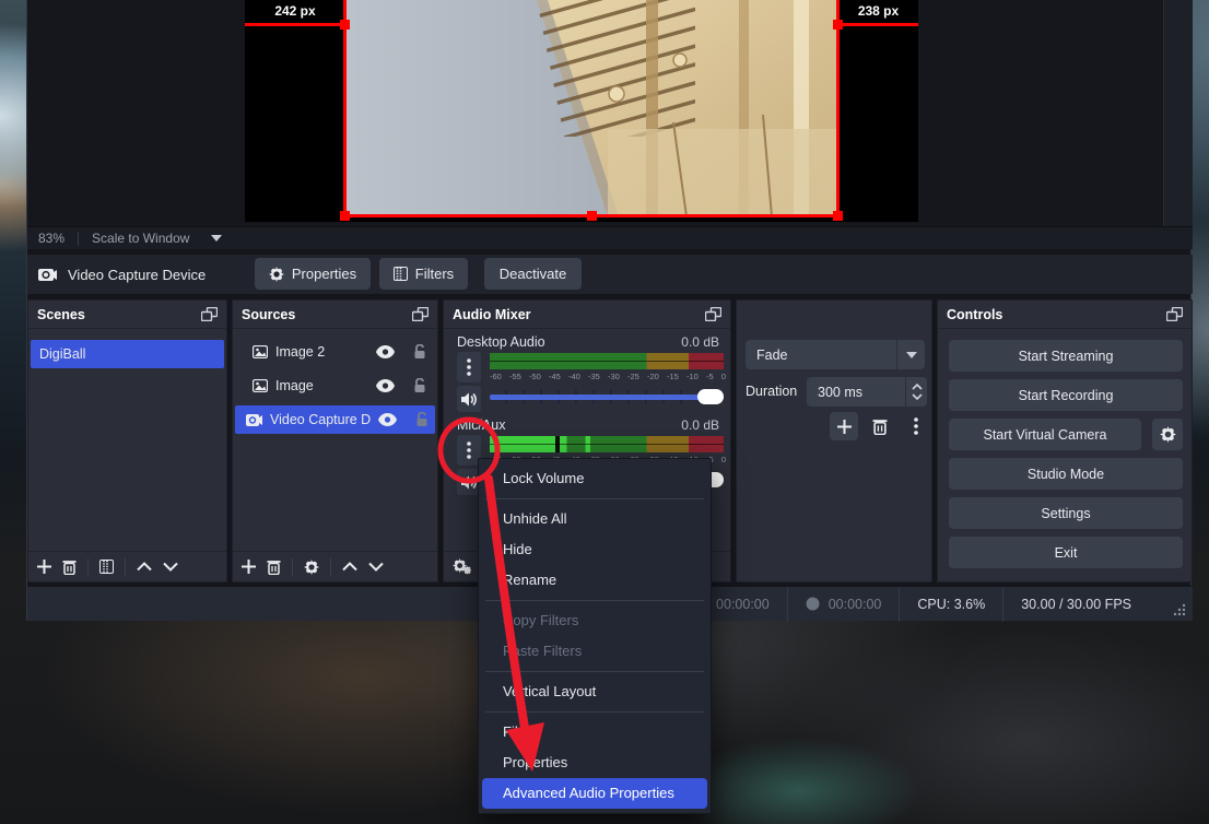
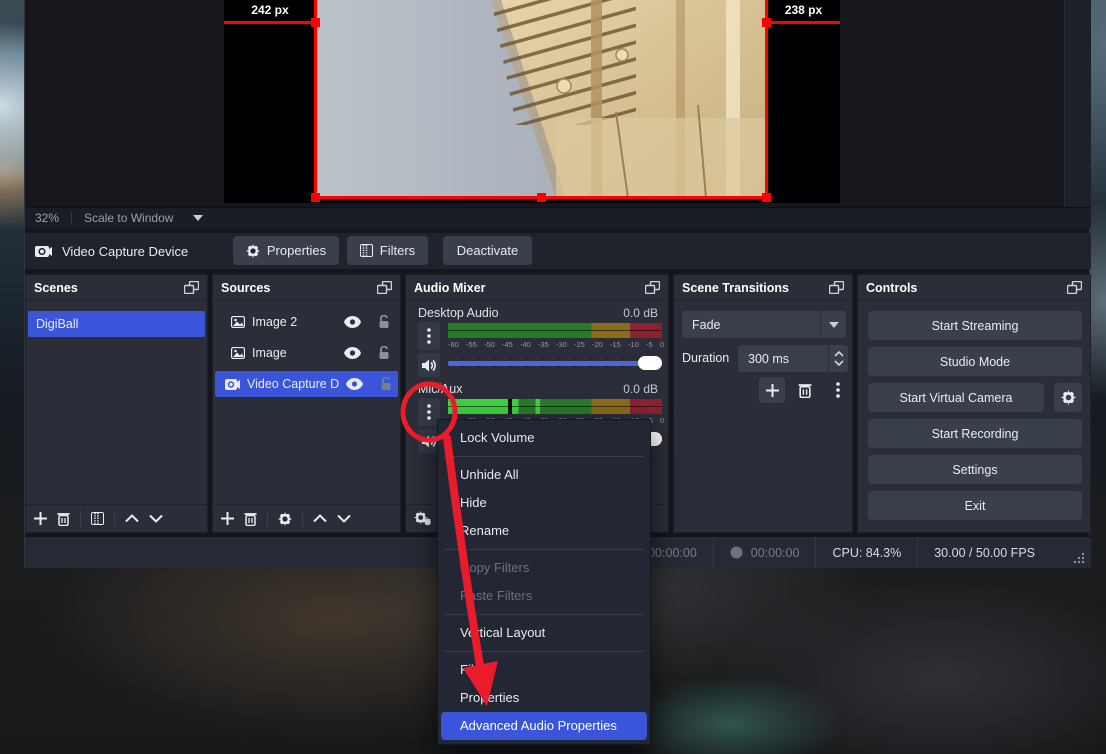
  242 px
  238 px
- 83%
+ 32%
  Scale to Window
  Video Capture Device
  Properties
  Filters
  Deactivate
  Scenes
  DigiBall
  Sources
  Image 2
  Image
  Video Capture D
  Audio Mixer
  Desktop Audio
  0.0 dB
  -60
  -55
  -50
  -45
  -40
  -35
  -30
  -25
  -20
  -15
  -10
  -5
  0
  Mic/ux
  0.0 dB
  0
+ Scene Transitions
  Fade
  Duration
  300 ms
  Controls
  Start Streaming
- Start Recording
+ Studio Mode
  Start Virtual Camera
- Studio Mode
+ Start Recording
  Settings
  Exit
  00:00:00
  00:00:00
- CPU: 3.6%
+ CPU: 84.3%
- 30.00 / 30.00 FPS
+ 30.00 / 50.00 FPS
  Lock Volume
  Unhide All
  Hide
  Rename
  opy Filters
  Pste Filters
  Vtical Layout
  Proerties
  Advanced Audio Properties
